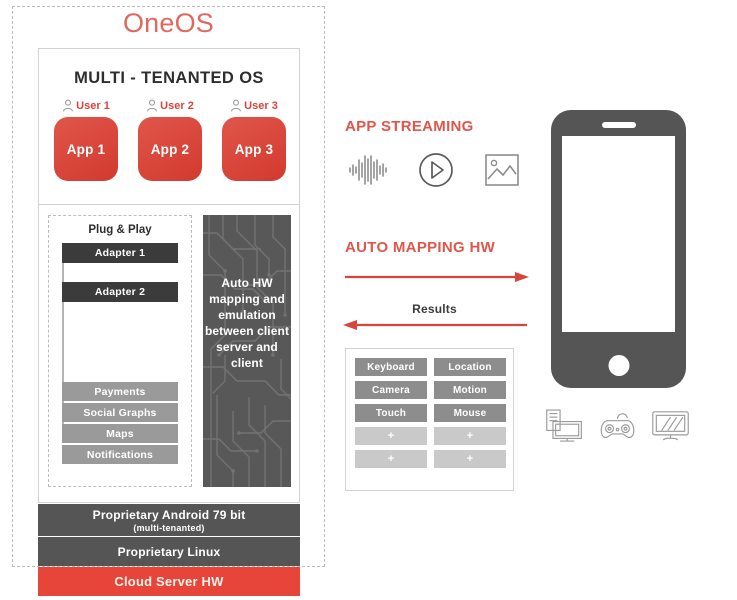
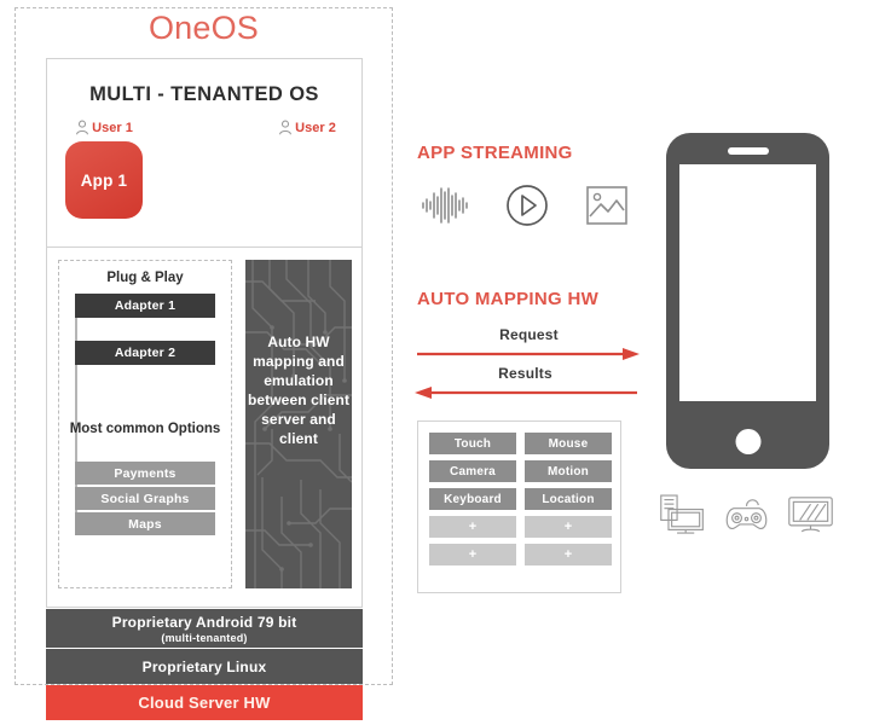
  OneOS
  MULTI - TENANTED OS
  User 1
  App 1
  User 2
- App 2
- User 3
- App 3
  Plug & Play
  Adapter 1
  Adapter 2
+ Most common Options
  Payments
  Social Graphs
  Maps
- Notifications
  Auto HW mapping and emulation between client server and client
  Proprietary Android 79 bit
  (multi-tenanted)
  Proprietary Linux
  Cloud Server HW
  APP STREAMING
  AUTO MAPPING HW
+ Request
  Results
- Keyboard
+ Touch
- Location
+ Mouse
  Camera
  Motion
- Touch
+ Keyboard
- Mouse
+ Location
  +
  +
  +
  +
